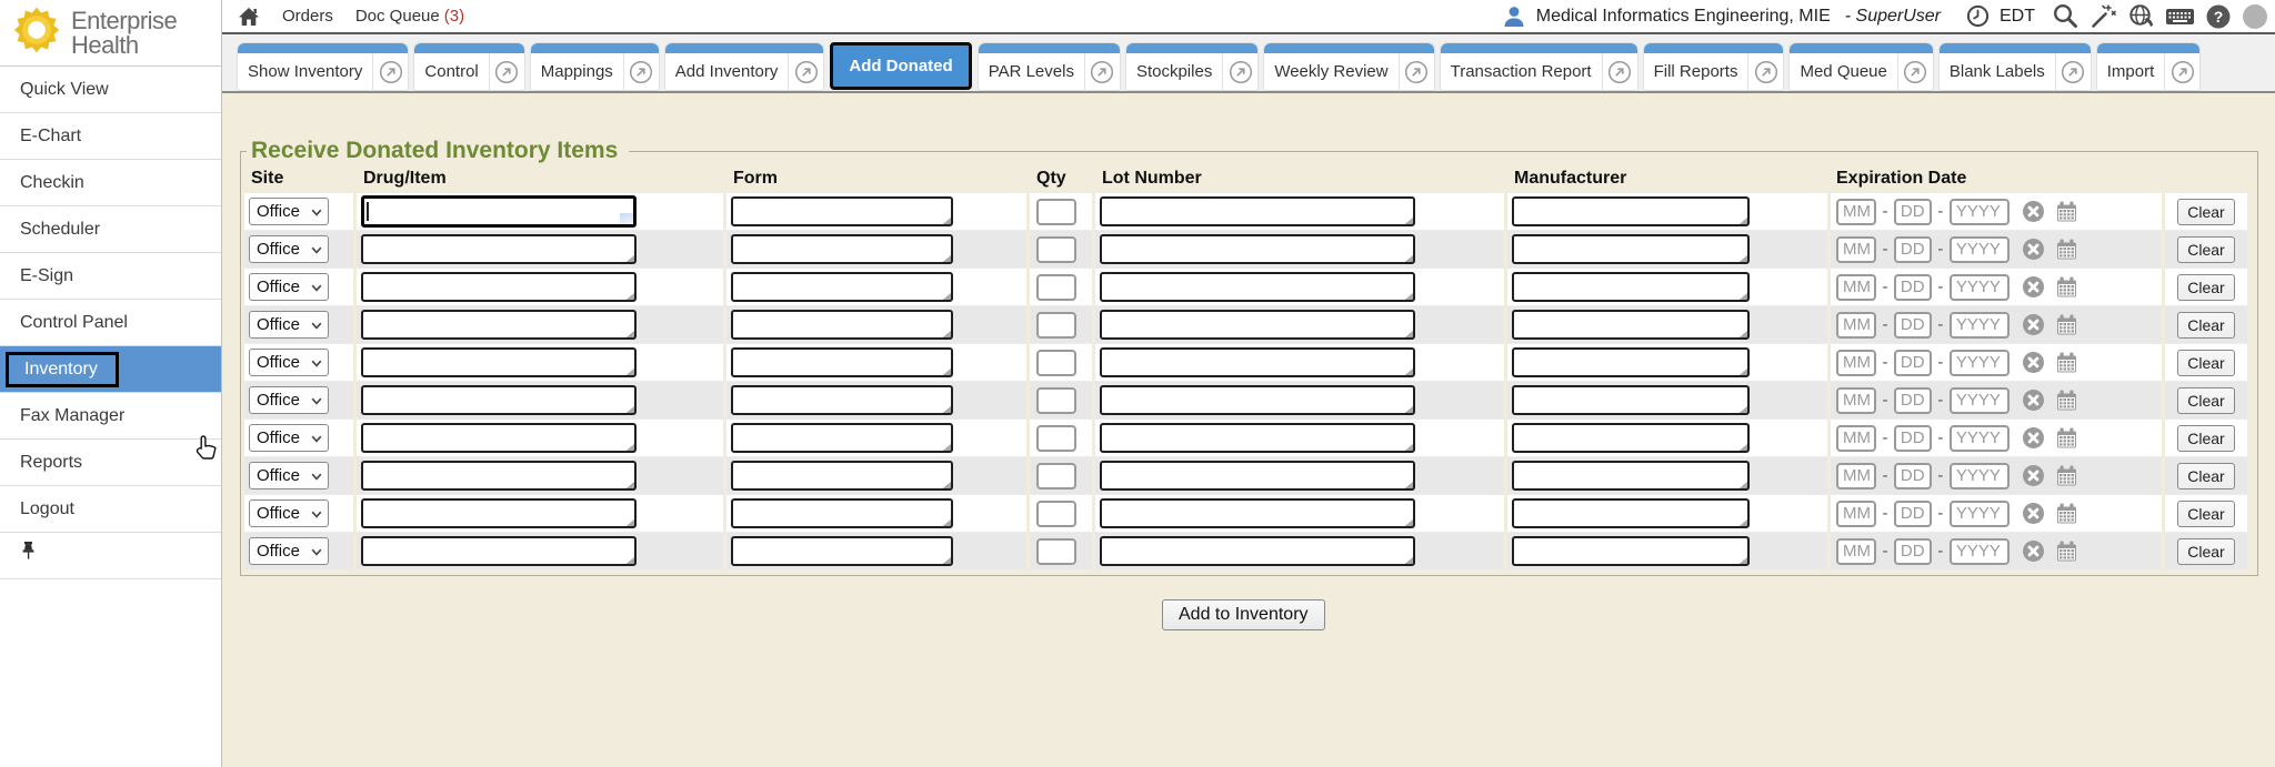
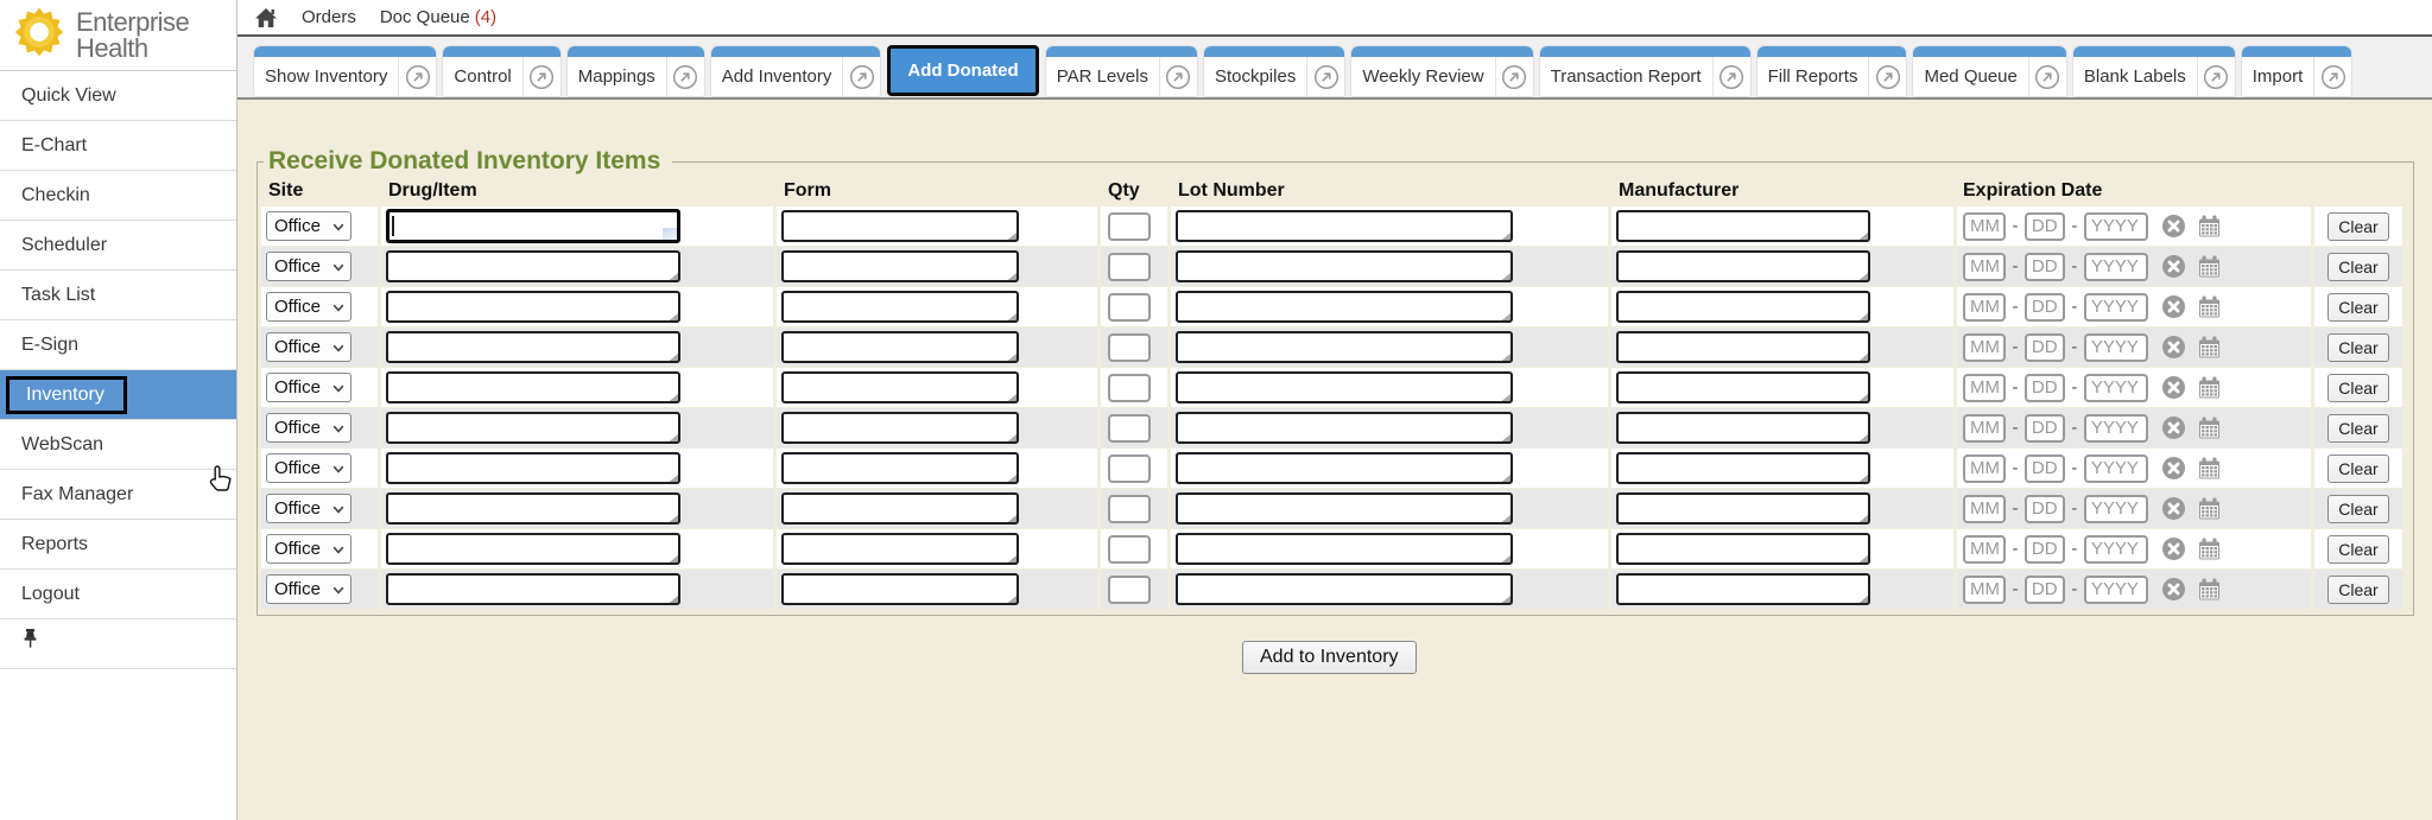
  Enterprise
  Health
  Quick View
  E-Chart
  Checkin
  Scheduler
+ Task List
  E-Sign
- Control Panel
  Inventory
+ WebScan
  Fax Manager
  Reports
  Logout
  Orders
- Doc Queue (3)
+ Doc Queue (4)
- Medical Informatics Engineering, MIE
- - SuperUser
- EDT
- ?
  Show Inventory
  Control
  Mappings
  Add Inventory
  Add Donated
  PAR Levels
  Stockpiles
  Weekly Review
  Transaction Report
  Fill Reports
  Med Queue
  Blank Labels
  Import
  Receive Donated Inventory Items
  Site	Drug/Item	Form	Qty	Lot Number	Manufacturer	Expiration Date
  Office						MM - DD - YYYY	Clear
  Office						MM - DD - YYYY	Clear
  Office						MM - DD - YYYY	Clear
  Office						MM - DD - YYYY	Clear
  Office						MM - DD - YYYY	Clear
  Office						MM - DD - YYYY	Clear
  Office						MM - DD - YYYY	Clear
  Office						MM - DD - YYYY	Clear
  Office						MM - DD - YYYY	Clear
  Office						MM - DD - YYYY	Clear
  Add to Inventory
